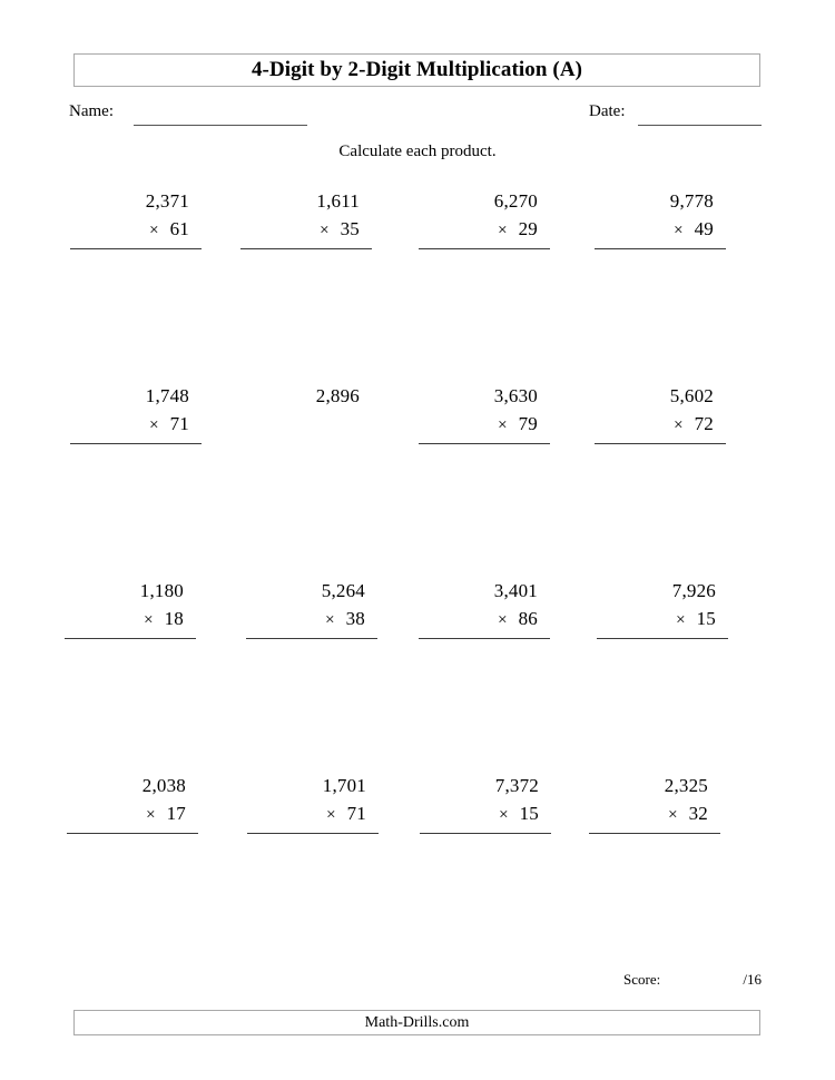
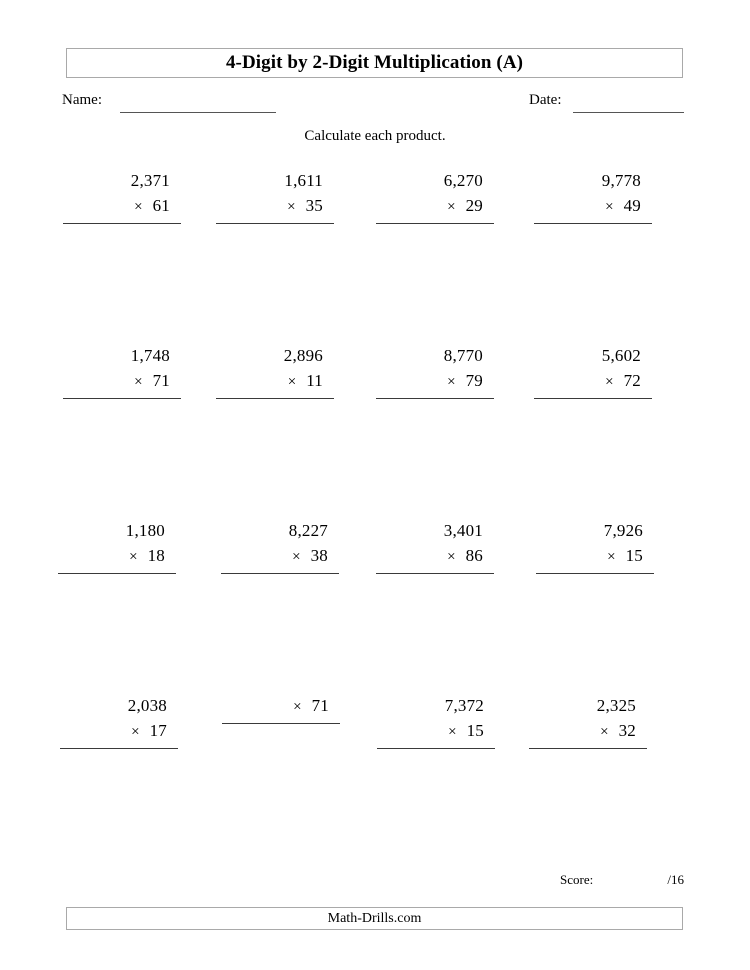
  4-Digit by 2-Digit Multiplication (A)
  Name:
  Date:
  Calculate each product.
  2,371
  × 61
  1,611
  × 35
  6,270
  × 29
  9,778
  × 49
  1,748
  × 71
  2,896
+ × 11
- 3,630
+ 8,770
  × 79
  5,602
  × 72
  1,180
  × 18
- 5,264
+ 8,227
  × 38
  3,401
  × 86
  7,926
  × 15
  2,038
  × 17
- 1,701
  × 71
  7,372
  × 15
  2,325
  × 32
  Score:
  /16
  Math-Drills.com
